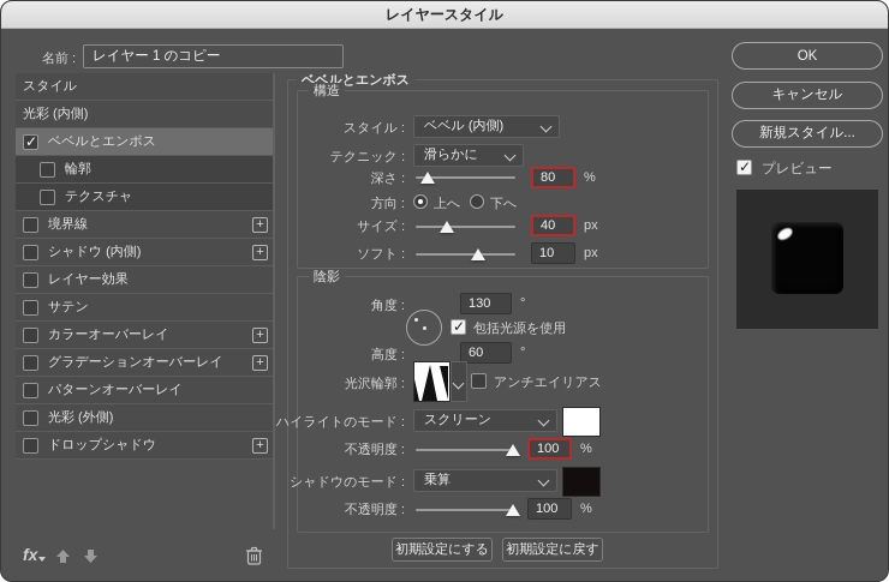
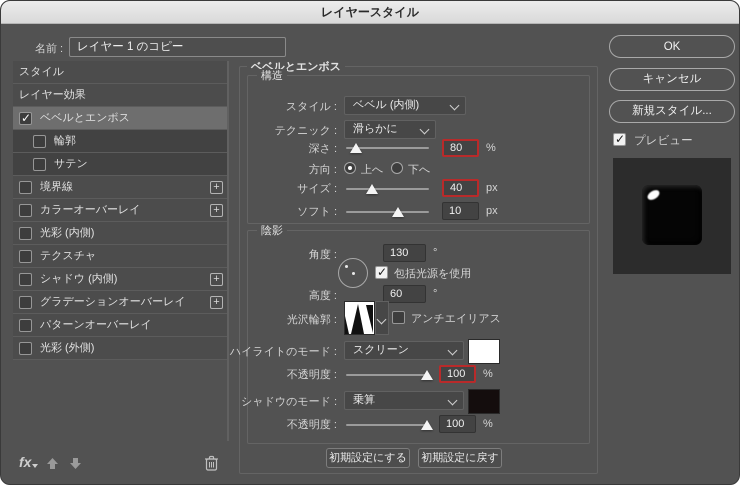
  レイヤースタイル
  名前 :
  レイヤー 1 のコピー
  スタイル
- 光彩 (内側)
+ レイヤー効果
  ベベルとエンボス
  輪郭
- テクスチャ
+ サテン
  境界線
- シャドウ (内側)
+ カラーオーバーレイ
- レイヤー効果
+ 光彩 (内側)
- サテン
+ テクスチャ
- カラーオーバーレイ
+ シャドウ (内側)
  グラデーションオーバーレイ
  パターンオーバーレイ
  光彩 (外側)
- ドロップシャドウ
  fx
  ベベルとエンボス
  構造
  スタイル :
  ベベル (内側)
  テクニック :
  滑らかに
  深さ :
  80
  %
  方向 :
  上へ
  下へ
  サイズ :
  40
  px
  ソフト :
  10
  px
  陰影
  角度 :
  130
  °
  包括光源を使用
  高度 :
  60
  °
  光沢輪郭 :
  アンチエイリアス
  ハイライトのモード :
  スクリーン
  不透明度 :
  100
  %
  シャドウのモード :
  乗算
  不透明度 :
  100
  %
  初期設定にする
  初期設定に戻す
  OK
  キャンセル
  新規スタイル...
  プレビュー
